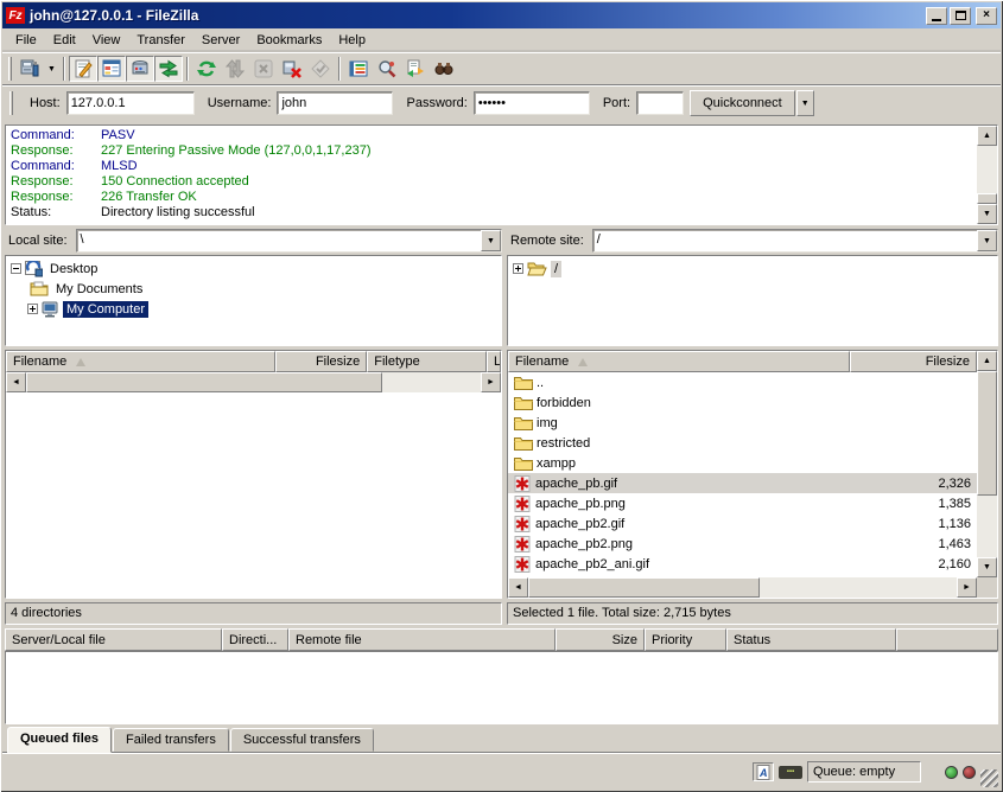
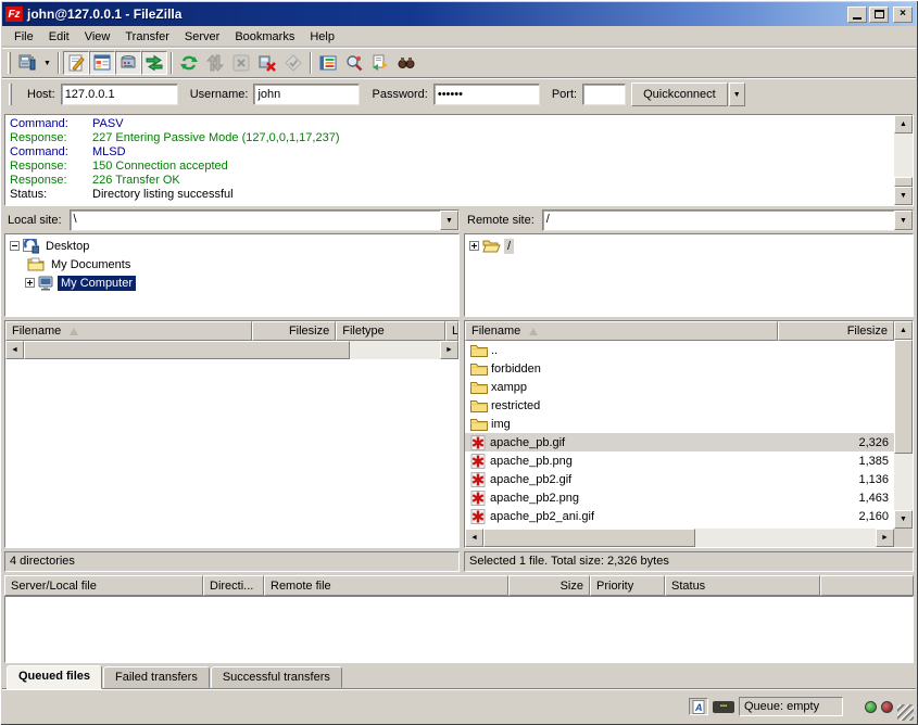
  Fz
  john@127.0.0.1 - FileZilla
  ×
  File
  Edit
  View
  Transfer
  Server
  Bookmarks
  Help
  Host:
  127.0.0.1
  Username:
  john
  Password:
  ••••••
  Port:
  Quickconnect
  Command: PASV
  Response: 227 Entering Passive Mode (127,0,0,1,17,237)
  Command: MLSD
  Response: 150 Connection accepted
  Response: 226 Transfer OK
  Status: Directory listing successful
  Local site:
  \
  Desktop
  My Documents
  My Computer
  Filename
  Filesize
  Filetype
  L
  4 directories
  Remote site:
  /
  /
  Filename
  Filesize
  ..
  forbidden
- img
+ xampp
  restricted
- xampp
+ img
  apache_pb.gif
  2,326
  apache_pb.png
  1,385
  apache_pb2.gif
  1,136
  apache_pb2.png
  1,463
  apache_pb2_ani.gif
  2,160
- Selected 1 file. Total size: 2,715 bytes
+ Selected 1 file. Total size: 2,326 bytes
  Server/Local file
  Directi...
  Remote file
  Size
  Priority
  Status
  Queued files
  Failed transfers
  Successful transfers
  A
  Queue: empty
